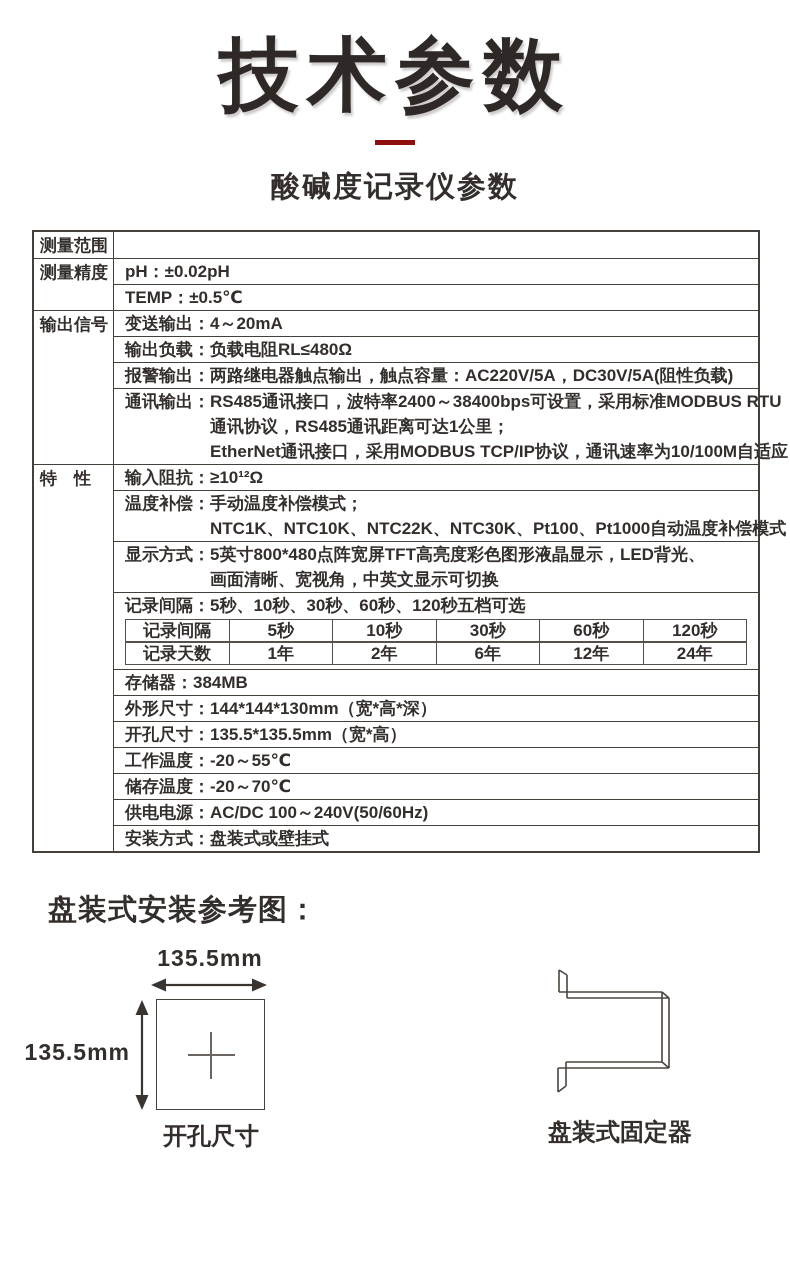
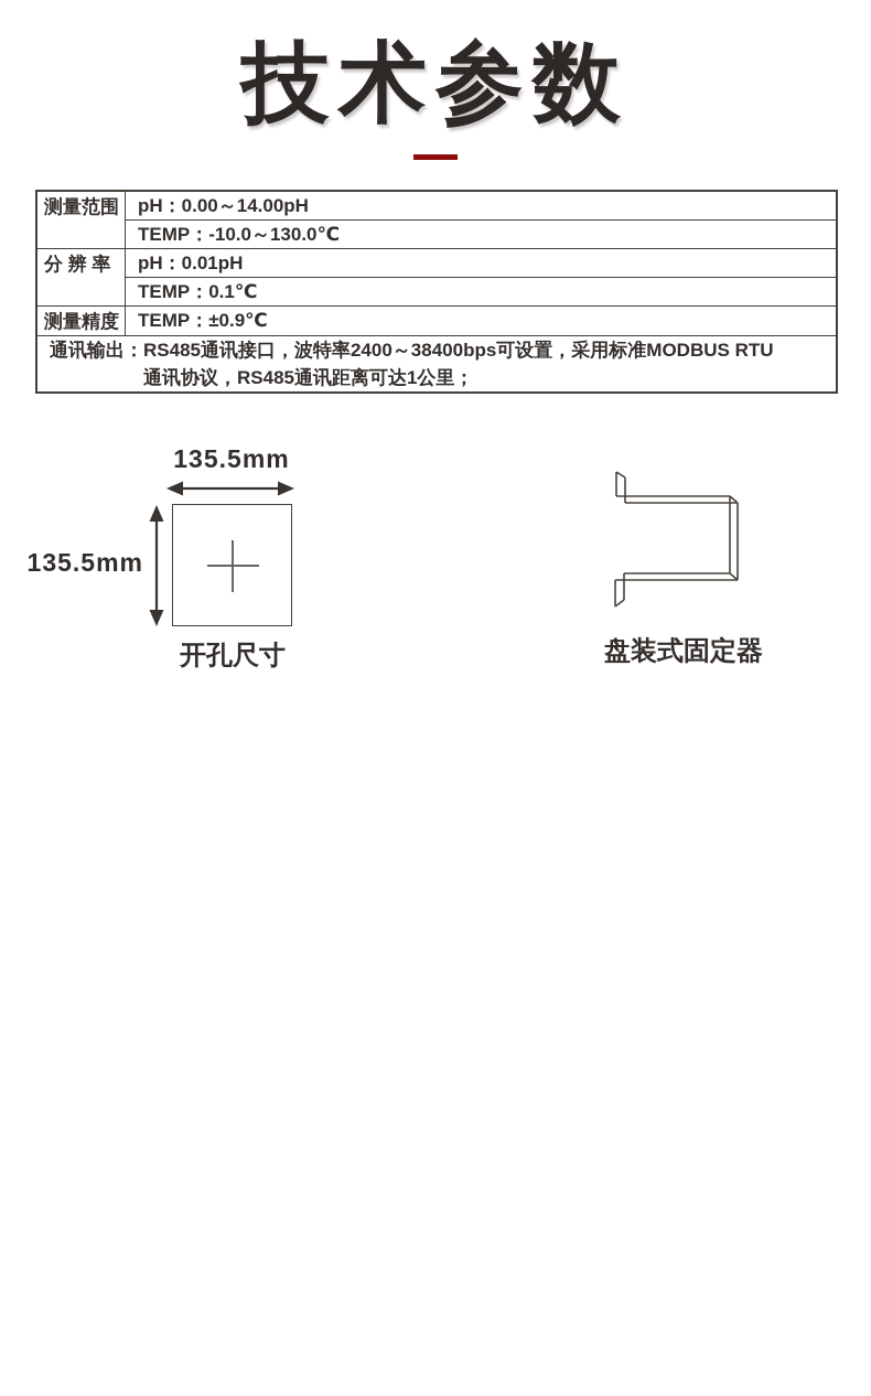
  技术参数
- 酸碱度记录仪参数
  测量范围
+ pH：0.00～14.00pH
+ TEMP：-10.0～130.0℃
+ 分 辨 率
+ pH：0.01pH
+ TEMP：0.1℃
  测量精度
- pH：±0.02pH
- TEMP：±0.5℃
+ TEMP：±0.9℃
- 输出信号
- 变送输出：4～20mA
- 输出负载：负载电阻RL≤480Ω
- 报警输出：两路继电器触点输出，触点容量：AC220V/5A，DC30V/5A(阻性负载)
  通讯输出：RS485通讯接口，波特率2400～38400bps可设置，采用标准MODBUS RTU
  通讯协议，RS485通讯距离可达1公里；
- EtherNet通讯接口，采用MODBUS TCP/IP协议，通讯速率为10/100M自适应
- 特 性
- 输入阻抗：≥10¹²Ω
- 温度补偿：手动温度补偿模式；
- NTC1K、NTC10K、NTC22K、NTC30K、Pt100、Pt1000自动温度补偿模式
- 显示方式：5英寸800*480点阵宽屏TFT高亮度彩色图形液晶显示，LED背光、
- 画面清晰、宽视角，中英文显示可切换
- 记录间隔：5秒、10秒、30秒、60秒、120秒五档可选
- 记录间隔	5秒	10秒	30秒	60秒	120秒
- 记录天数	1年	2年	6年	12年	24年
- 存储器：384MB
- 外形尺寸：144*144*130mm（宽*高*深）
- 开孔尺寸：135.5*135.5mm（宽*高）
- 工作温度：-20～55℃
- 储存温度：-20～70℃
- 供电电源：AC/DC 100～240V(50/60Hz)
- 安装方式：盘装式或壁挂式
- 盘装式安装参考图：
  135.5mm
  135.5mm
  开孔尺寸
  盘装式固定器
